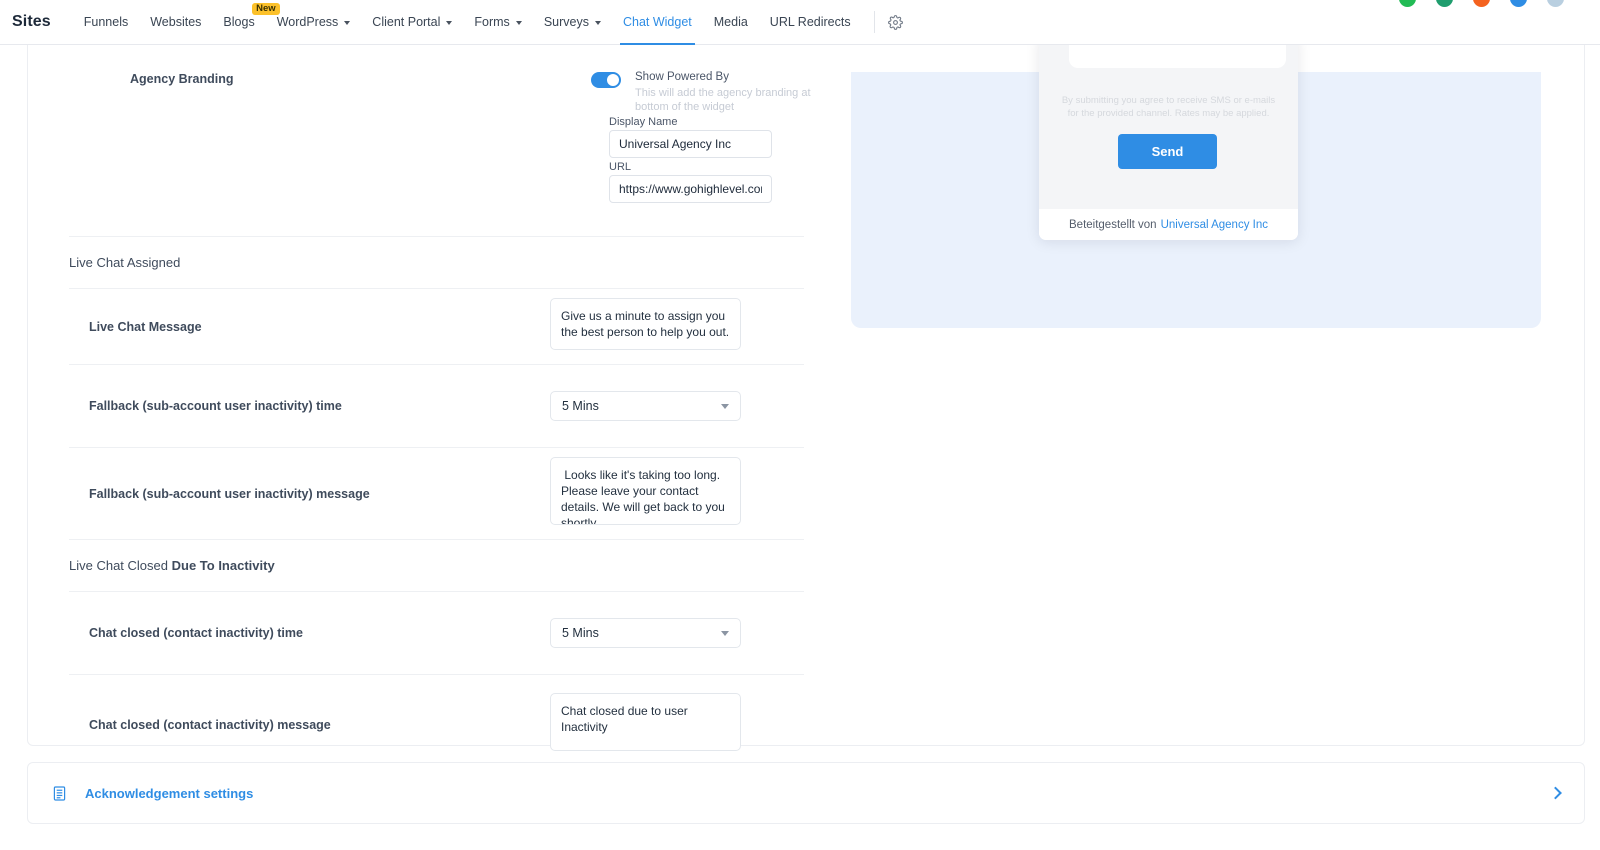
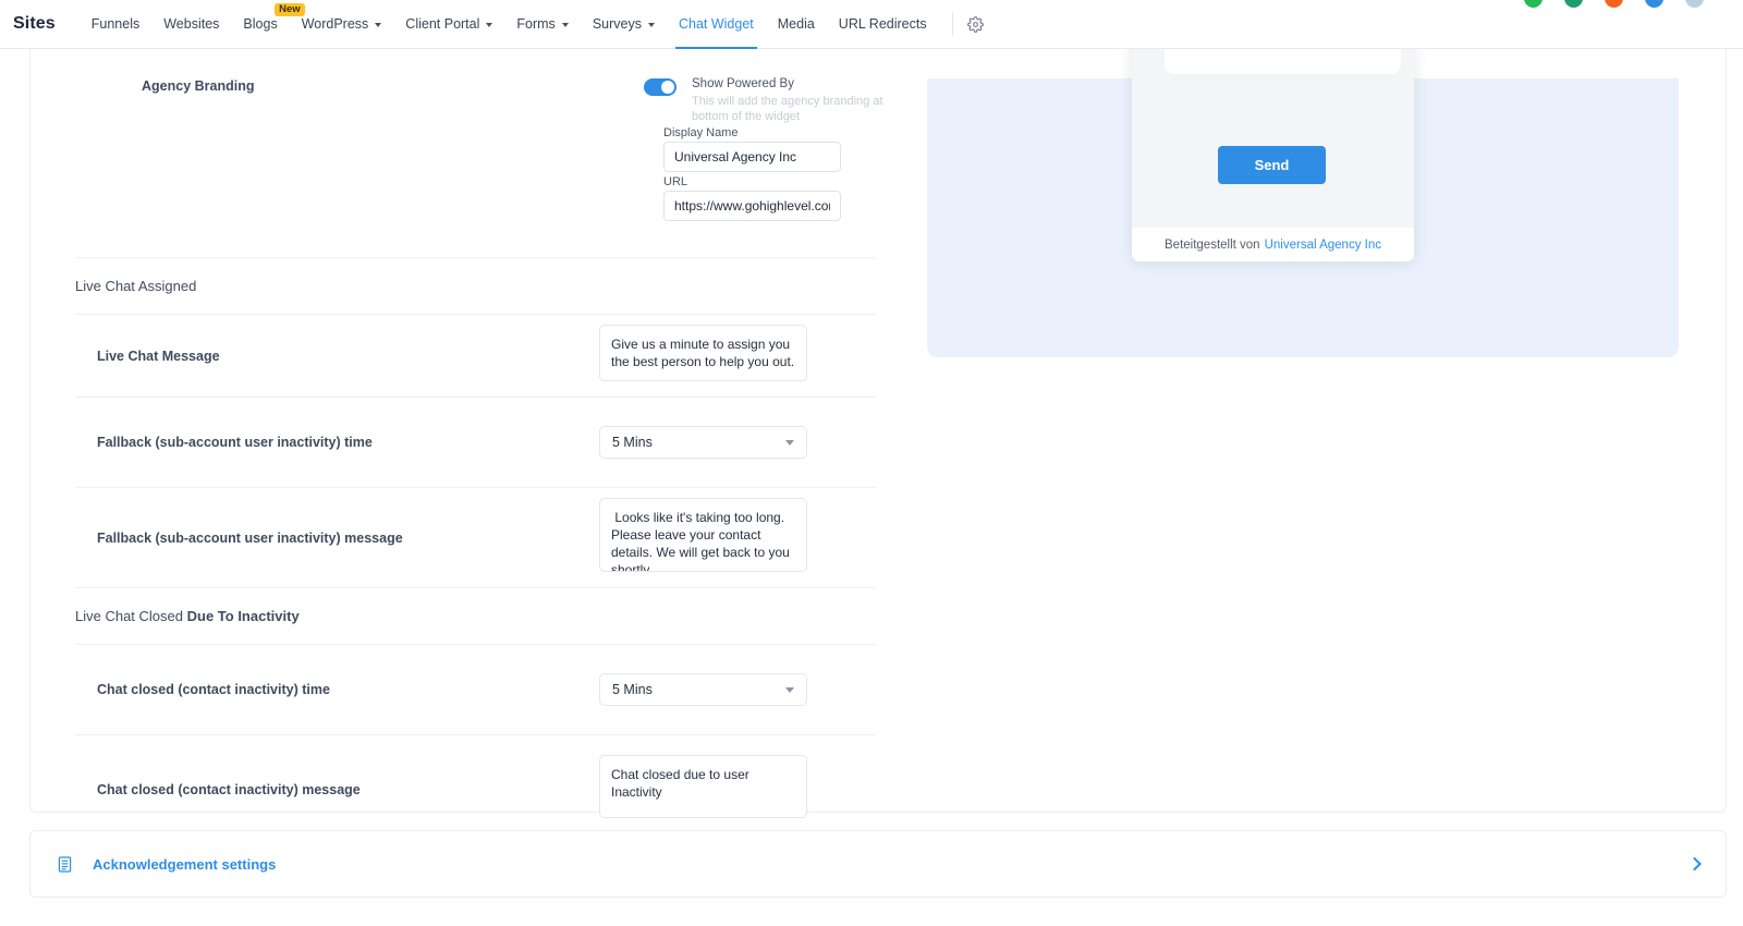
  Sites
  Funnels
  Websites
  Blogs
  New
  WordPress
  Client Portal
  Forms
  Surveys
  Chat Widget
  Media
  URL Redirects
  Agency Branding
  Show Powered By
  This will add the agency branding at bottom of the widget
  Display Name
  Universal Agency Inc
  URL
  https://www.gohighlevel.co
  Live Chat Assigned
  Live Chat Message
  Fallback (sub-account user inactivity) time
  5 Mins
  Fallback (sub-account user inactivity) message
  Live Chat Closed Due To Inactivity
  Chat closed (contact inactivity) time
  5 Mins
  Chat closed (contact inactivity) message
- By submitting you agree to receive SMS or e-mails for the provided channel. Rates may be applied.
  Send
  Beteitgestellt von
  Universal Agency Inc
  Acknowledgement settings
